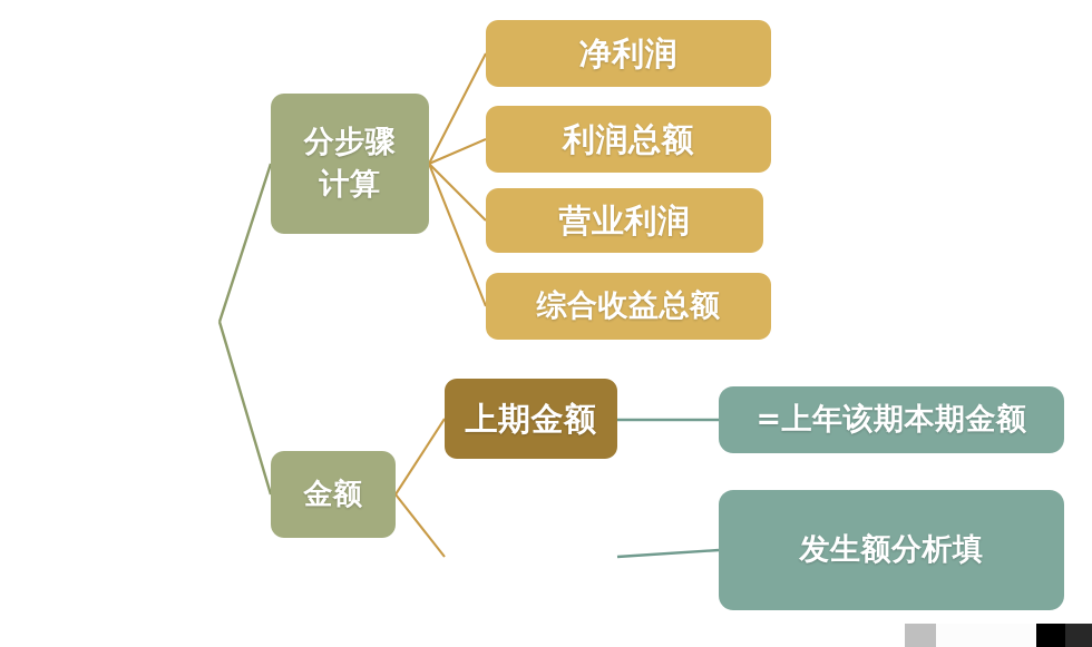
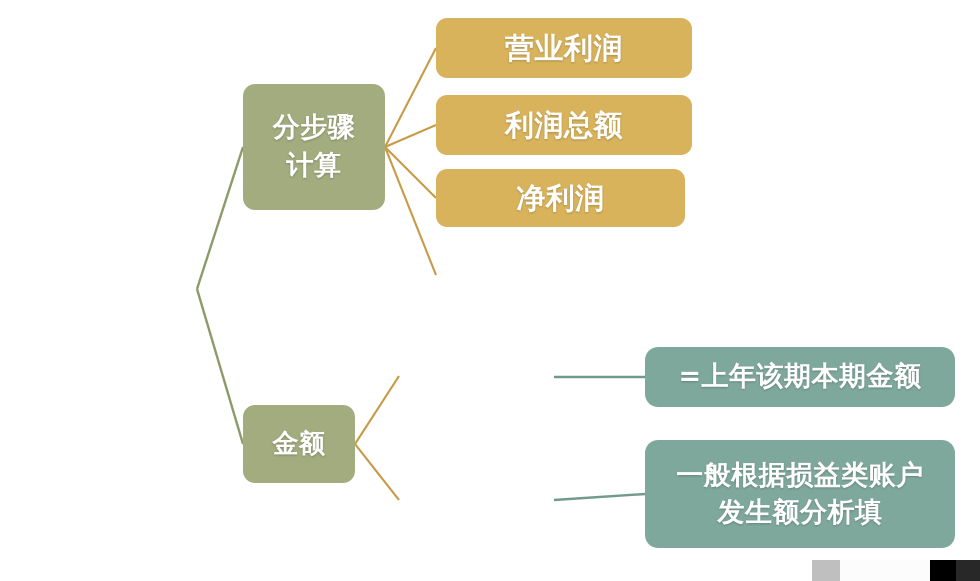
  分步骤
  计算
- 净利润
+ 营业利润
  利润总额
- 营业利润
+ 净利润
- 综合收益总额
  金额
- 上期金额
  =上年该期本期金额
+ 一般根据损益类账户
  发生额分析填
